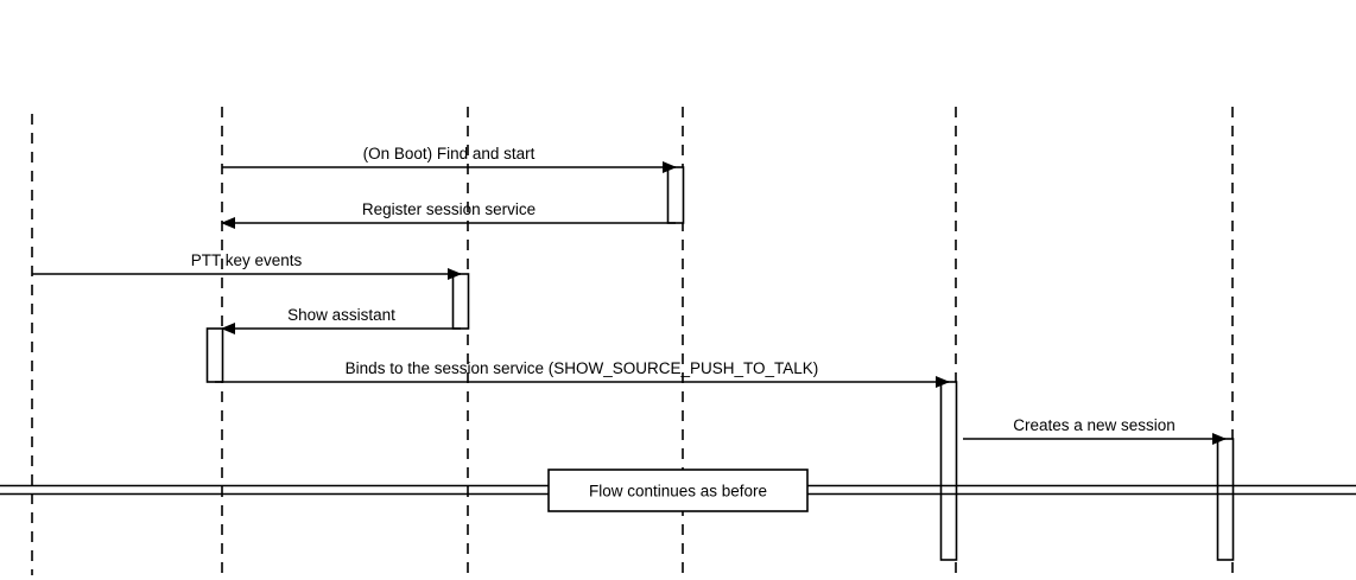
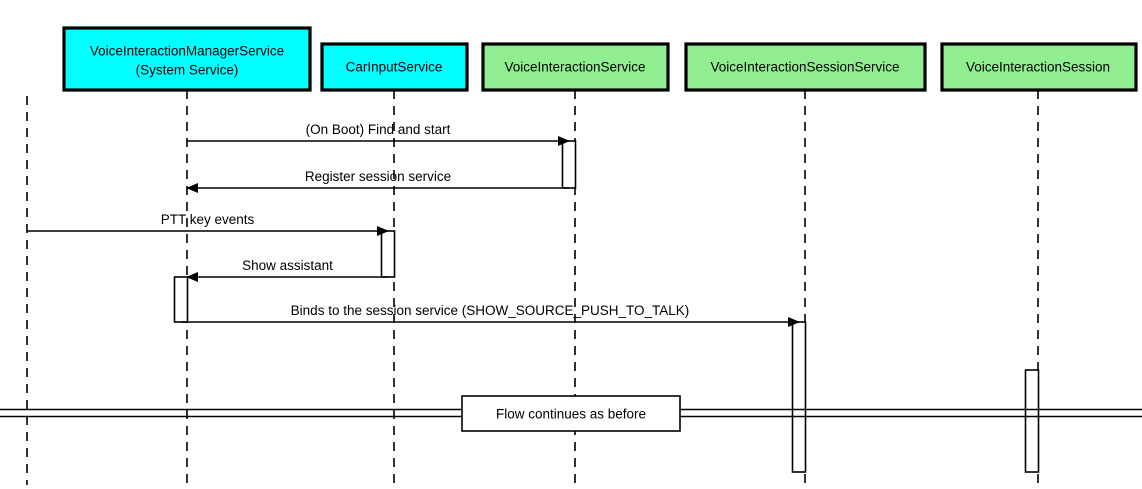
+ VoiceInteractionManagerService
+ (System Service)
+ CarInputService
+ VoiceInteractionService
+ VoiceInteractionSessionService
+ VoiceInteractionSession
  (On Boot) Find and start
  Register session service
  PTT key events
  Show assistant
  Binds to the session service (SHOW_SOURCE_PUSH_TO_TALK)
- Creates a new session
  Flow continues as before
